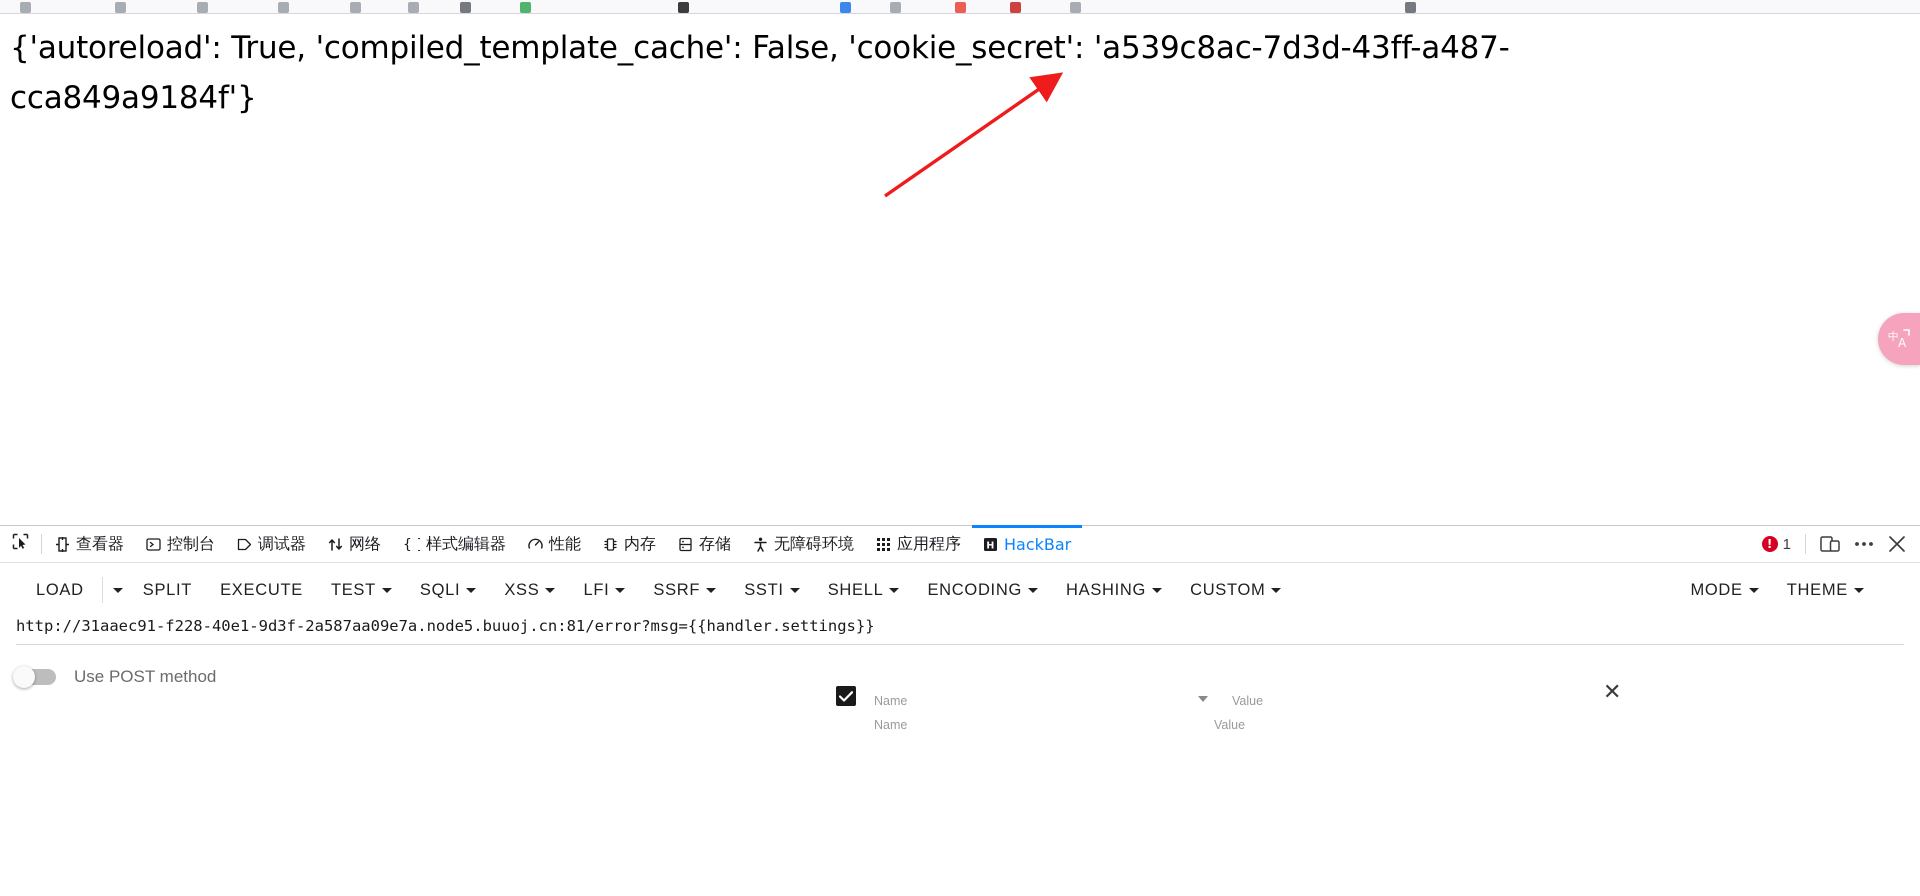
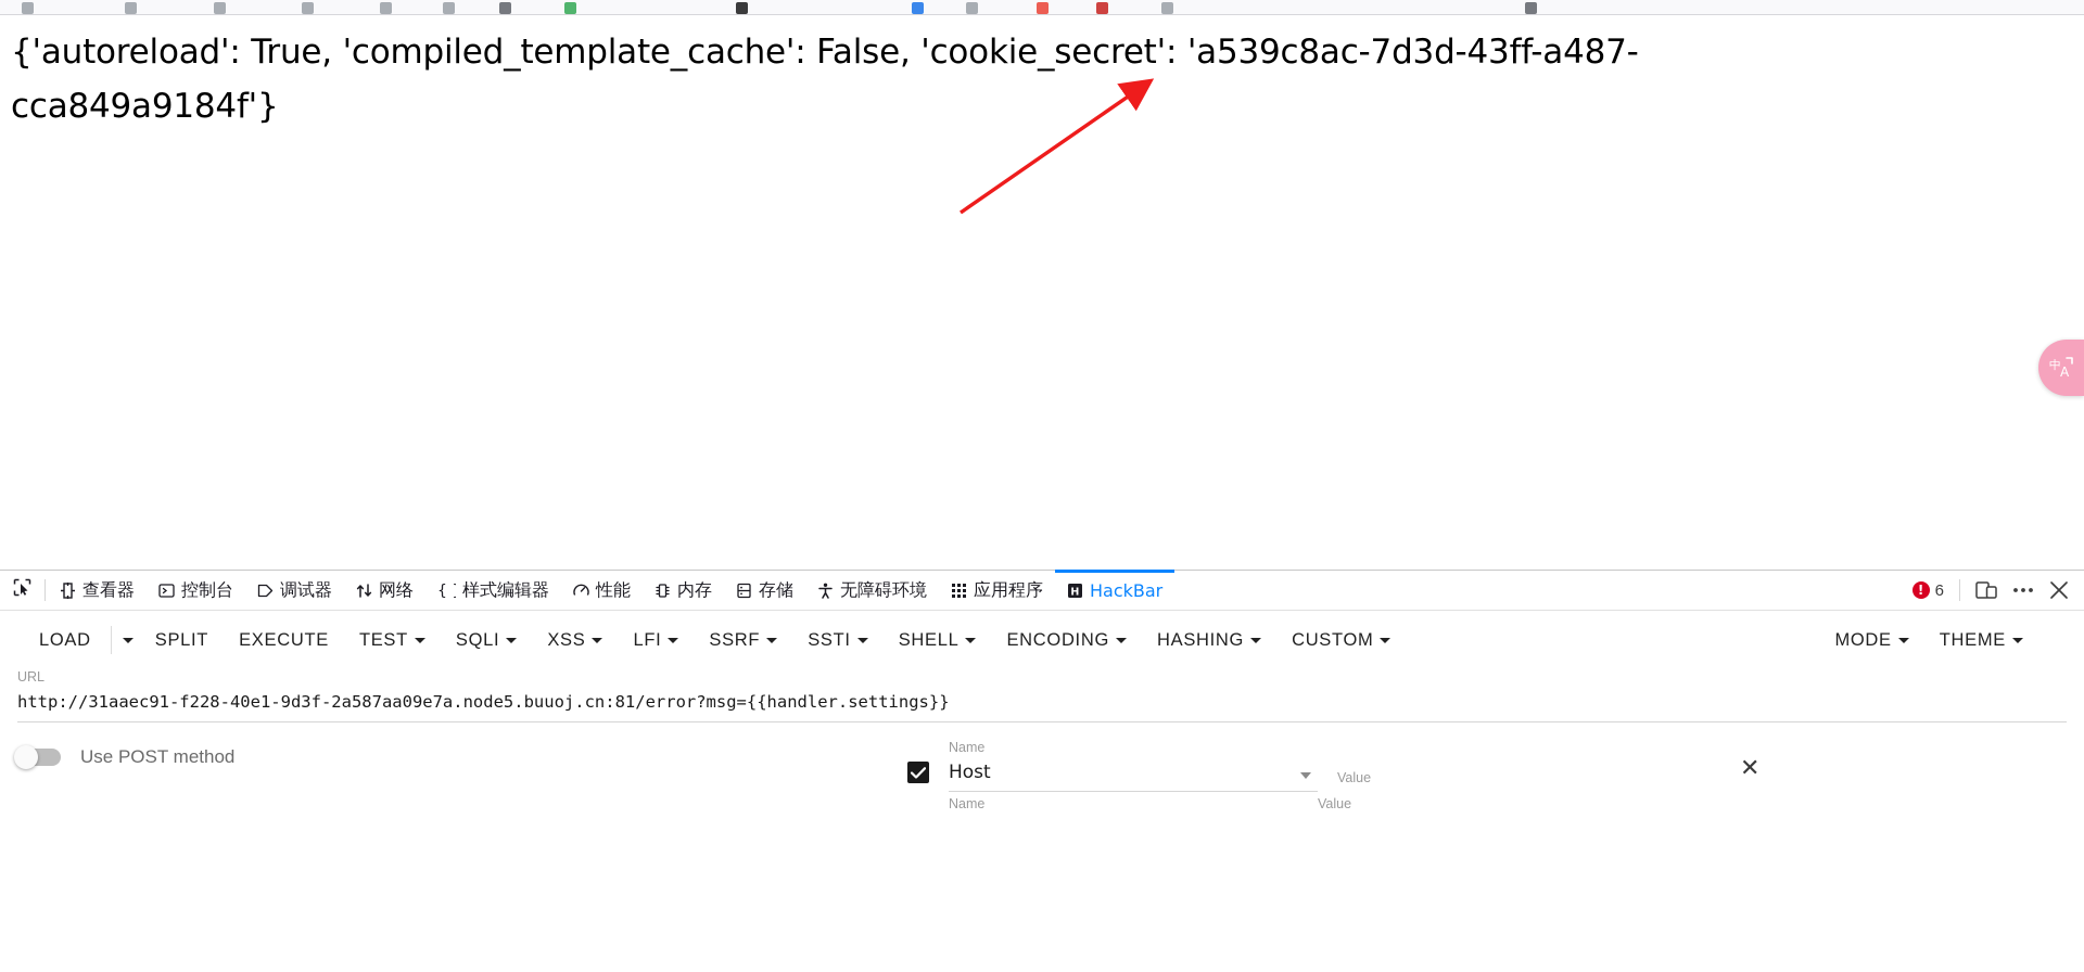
  {'autoreload': True, 'compiled_template_cache': False, 'cookie_secret': 'a539c8ac-7d3d-43ff-a487-cca849a9184f'}
  中
  A
  查看器
  控制台
  调试器
  网络
  样式编辑器
  性能
  内存
  存储
  无障碍环境
  应用程序
  H
  HackBar
  !
- 1
+ 6
  LOAD
  SPLIT
  EXECUTE
  TEST
  SQLI
  XSS
  LFI
  SSRF
  SSTI
  SHELL
  ENCODING
  HASHING
  CUSTOM
  MODE
  THEME
+ URL
  http://31aaec91-f228-40e1-9d3f-2a587aa09e7a.node5.buuoj.cn:81/error?msg={{handler.settings}}
  Use POST method
  Name
+ Host
  Value
  ✕
  Name
  Value
